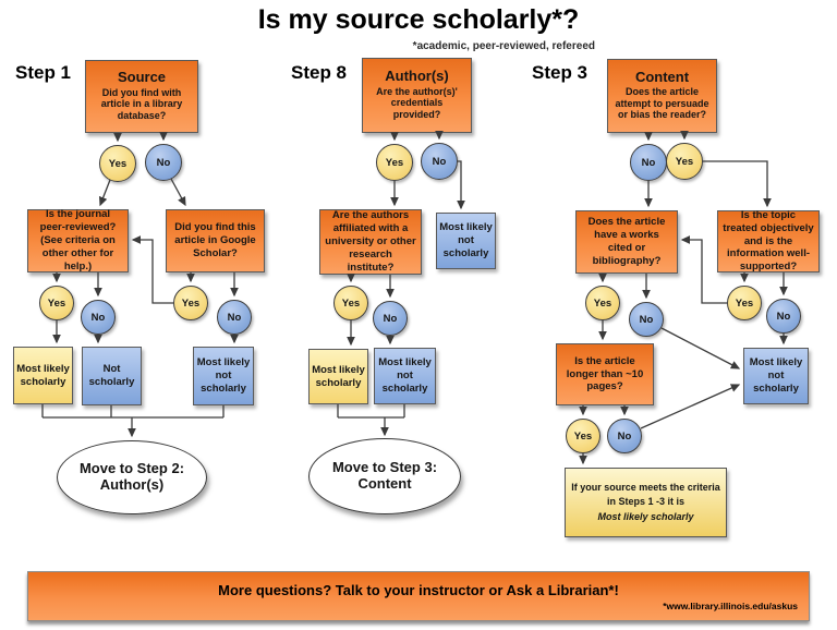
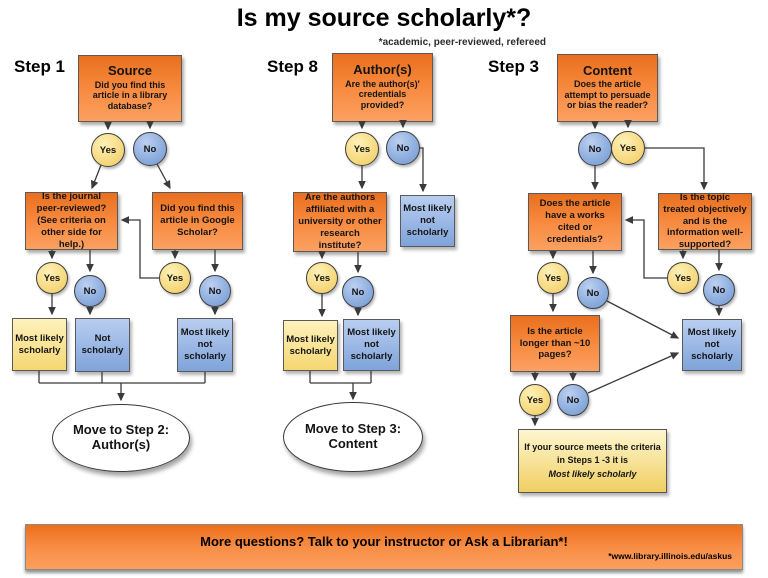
  Is my source scholarly*?
  *academic, peer-reviewed, refereed
  Step 1
  Source
- Did you find with article in a library database?
+ Did you find this article in a library database?
  Yes
  No
- Is the journal peer-reviewed? (See criteria on other other for help.)
+ Is the journal peer-reviewed? (See criteria on other side for help.)
  Did you find this article in Google Scholar?
  Yes
  No
  Yes
  No
  Most likely scholarly
  Not scholarly
  Most likely not scholarly
  Move to Step 2:
  Author(s)
  Step 8
  Author(s)
  Are the author(s)' credentials provided?
  Yes
  No
  Are the authors affiliated with a university or other research institute?
  Most likely not scholarly
  Yes
  No
  Most likely scholarly
  Most likely not scholarly
  Move to Step 3:
  Content
  Step 3
  Content
  Does the article attempt to persuade or bias the reader?
  No
  Yes
- Does the article have a works cited or bibliography?
+ Does the article have a works cited or credentials?
  Is the topic treated objectively and is the information well-supported?
  Yes
  No
  Yes
  No
  Is the article longer than ~10 pages?
  Most likely not scholarly
  Yes
  No
  If your source meets the criteria
  in Steps 1 -3 it is
  Most likely scholarly
  More questions? Talk to your instructor or Ask a Librarian*!
  *www.library.illinois.edu/askus
